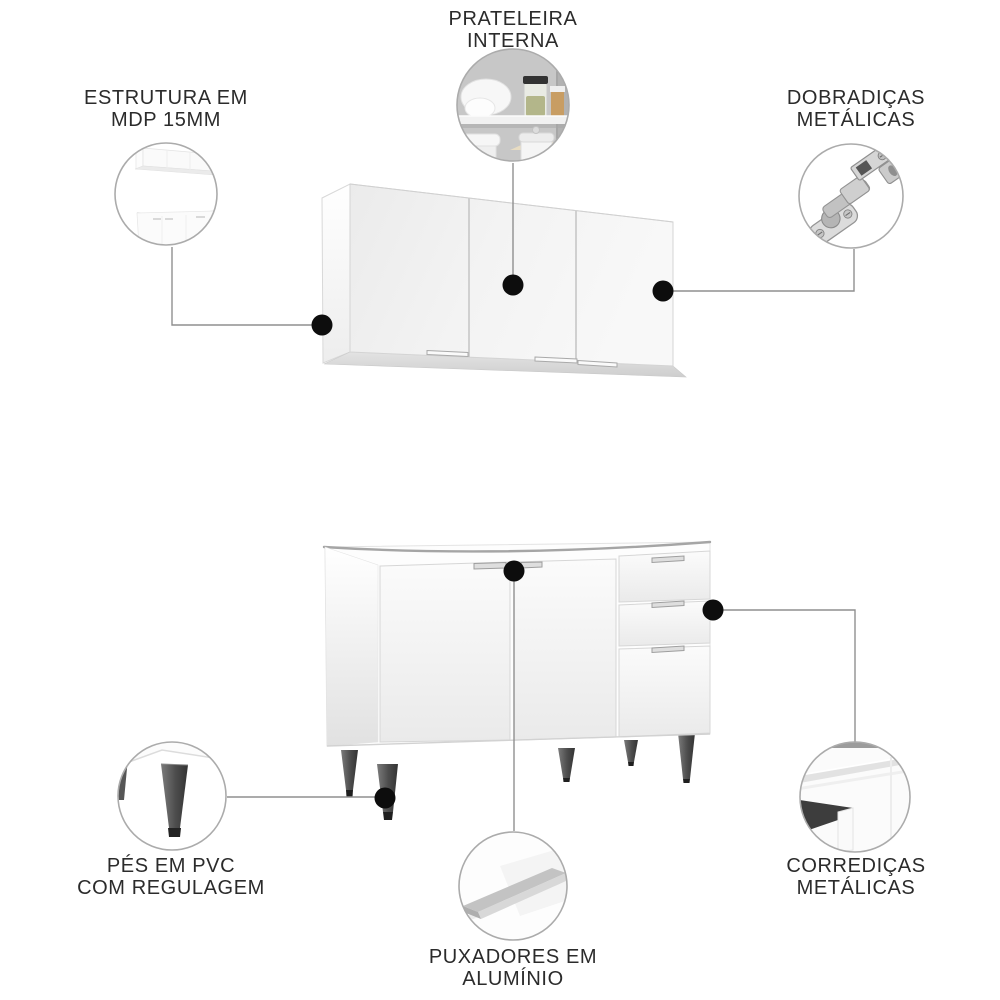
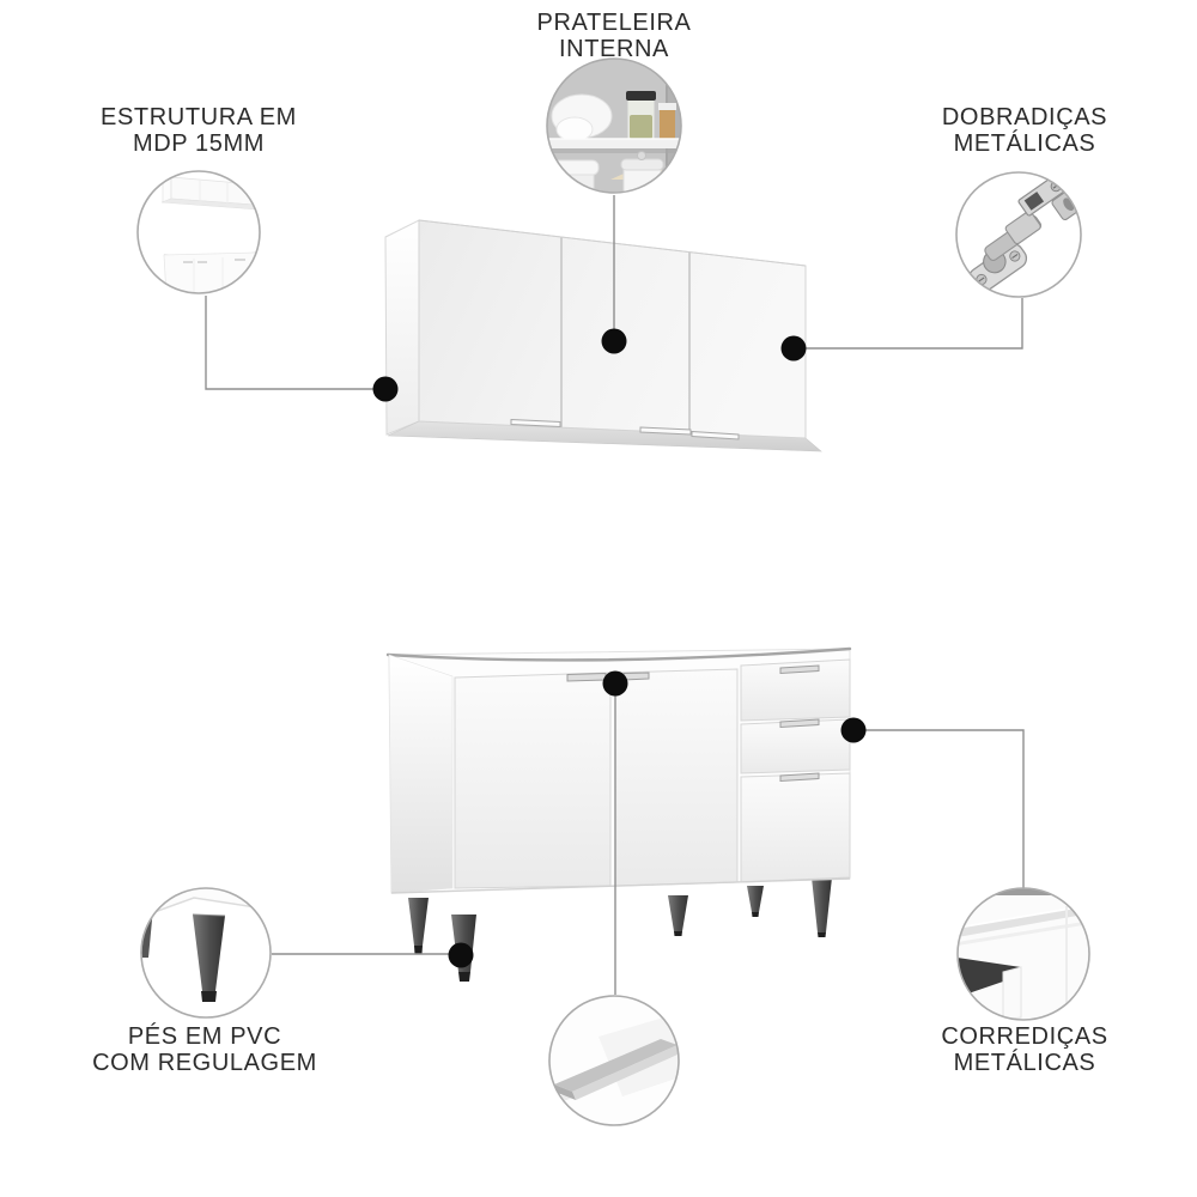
  PRATELEIRA
  INTERNA
  ESTRUTURA EM
  MDP 15MM
  DOBRADIÇAS
  METÁLICAS
  PÉS EM PVC
  COM REGULAGEM
- PUXADORES EM
- ALUMÍNIO
  CORREDIÇAS
  METÁLICAS
